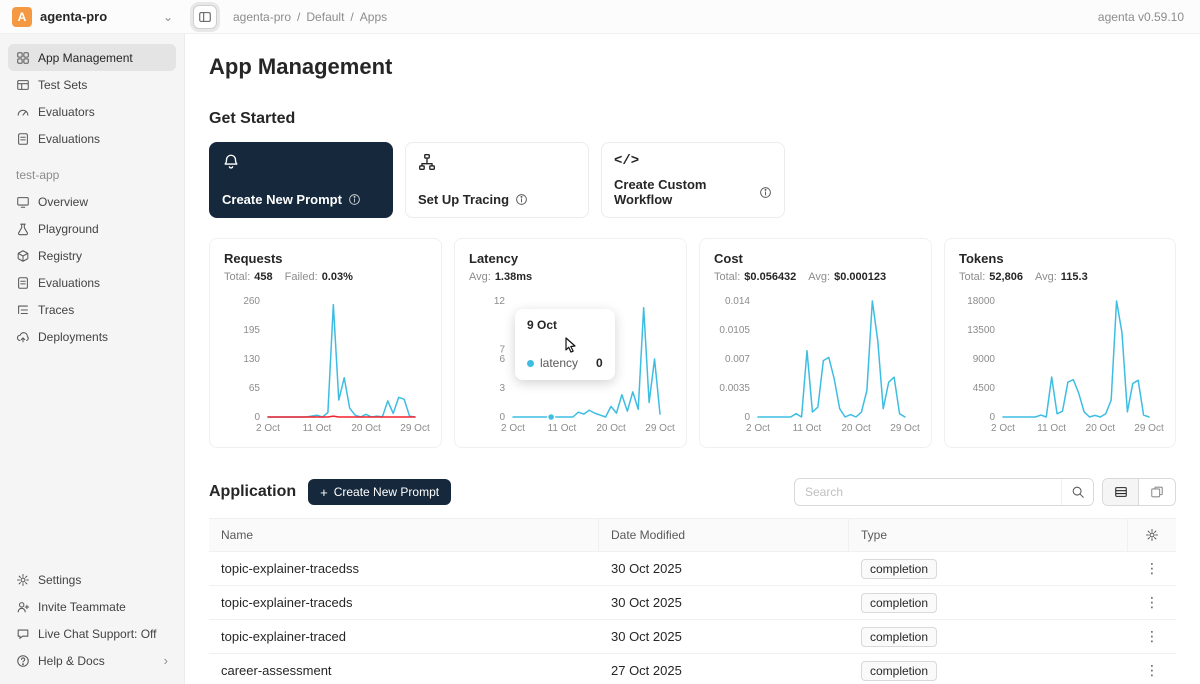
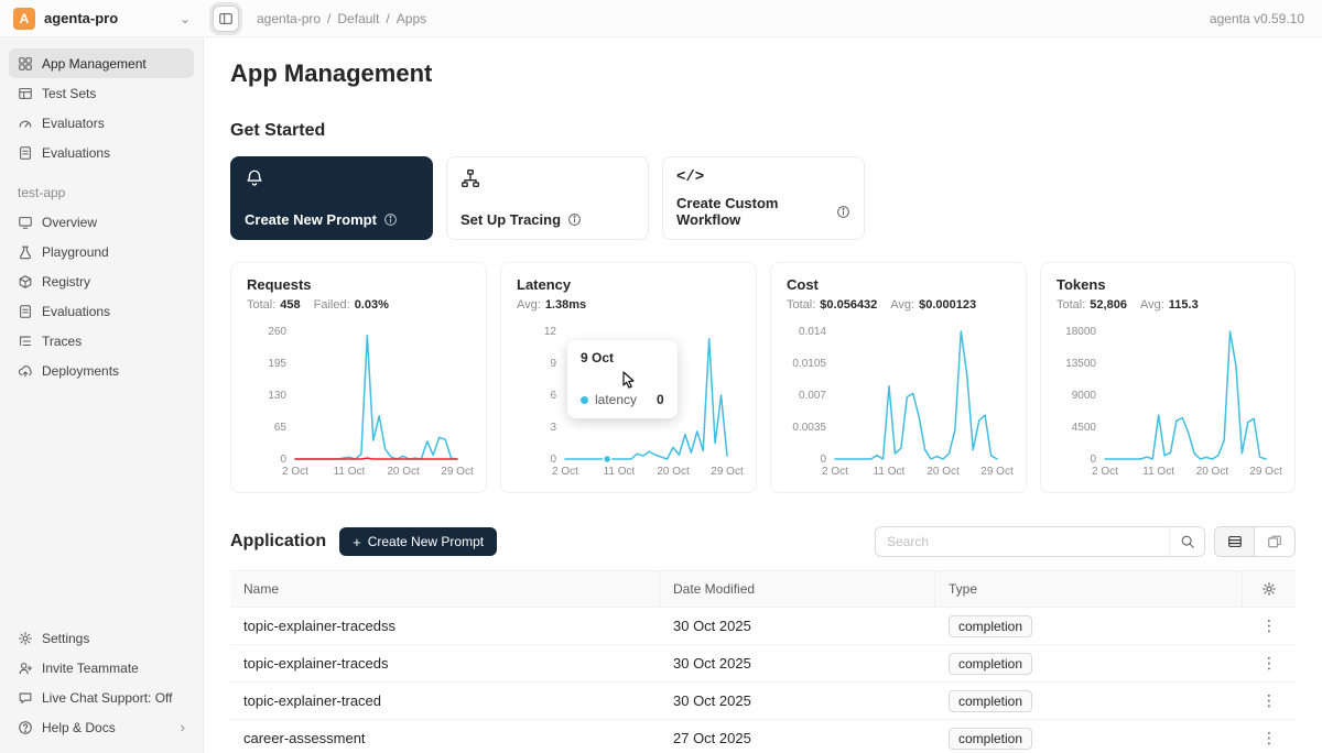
  A
  agenta-pro
  ⌄
  agenta-pro
  /
  Default
  /
  Apps
  agenta v0.59.10
  App Management
  Test Sets
  Evaluators
  Evaluations
  test-app
  Overview
  Playground
  Registry
  Evaluations
  Traces
  Deployments
  Settings
  Invite Teammate
  Live Chat Support: Off
  Help & Docs
  ›
  App Management
  Get Started
  Create New Prompt
  Set Up Tracing
  </>
  Create Custom Workflow
  Requests
  Total:
  458
  Failed:
  0.03%
  0
  65
  130
  195
  260
  2 Oct
  11 Oct
  20 Oct
  29 Oct
  Latency
  Avg:
  1.38ms
  0
  3
  6
- 7
+ 9
  12
  2 Oct
  11 Oct
  20 Oct
  29 Oct
  9 Oct
  latency
  0
  Cost
  Total:
  $0.056432
  Avg:
  $0.000123
  0
  0.0035
  0.007
  0.0105
  0.014
  2 Oct
  11 Oct
  20 Oct
  29 Oct
  Tokens
  Total:
  52,806
  Avg:
  115.3
  0
  4500
  9000
  13500
  18000
  2 Oct
  11 Oct
  20 Oct
  29 Oct
  Application
  +
  Create New Prompt
  Search
  Name
  Date Modified
  Type
  topic-explainer-tracedss
  30 Oct 2025
  completion
  ⋮
  topic-explainer-traceds
  30 Oct 2025
  completion
  ⋮
  topic-explainer-traced
  30 Oct 2025
  completion
  ⋮
  career-assessment
  27 Oct 2025
  completion
  ⋮
